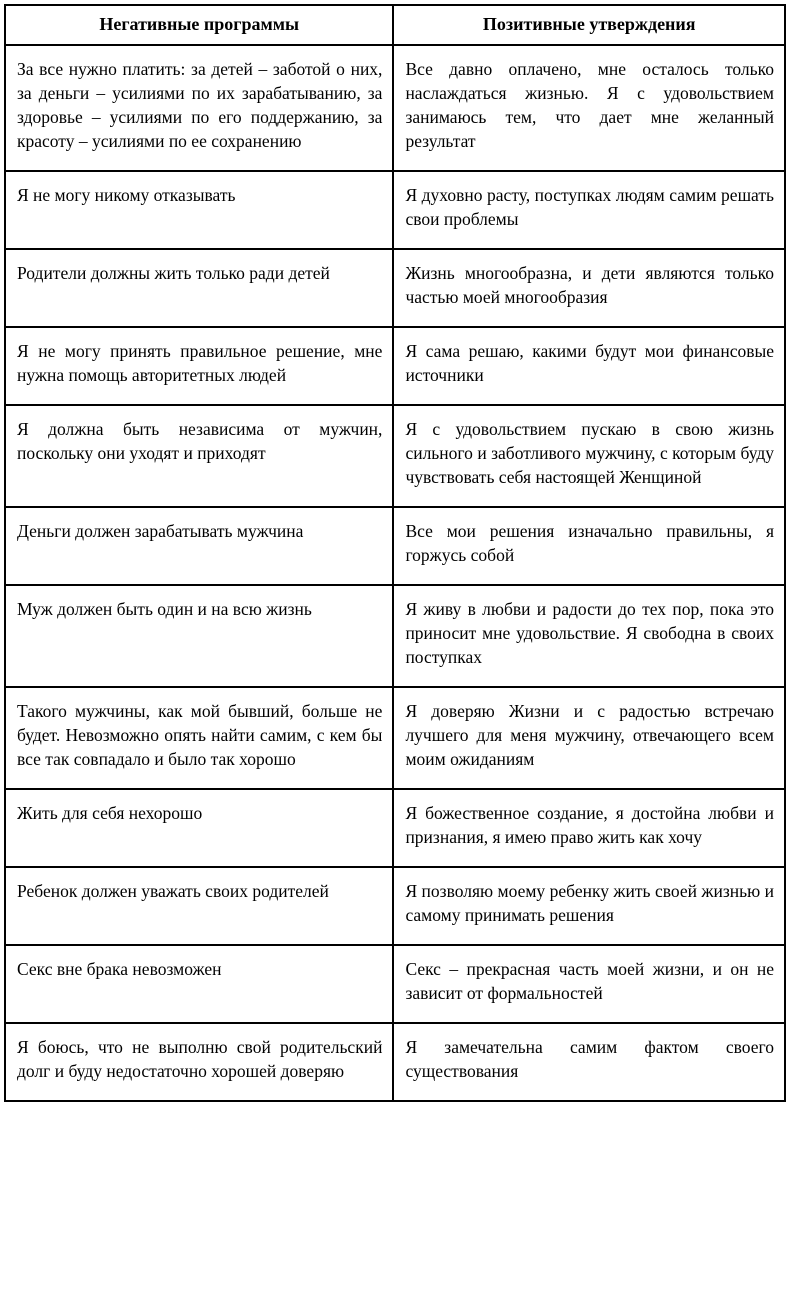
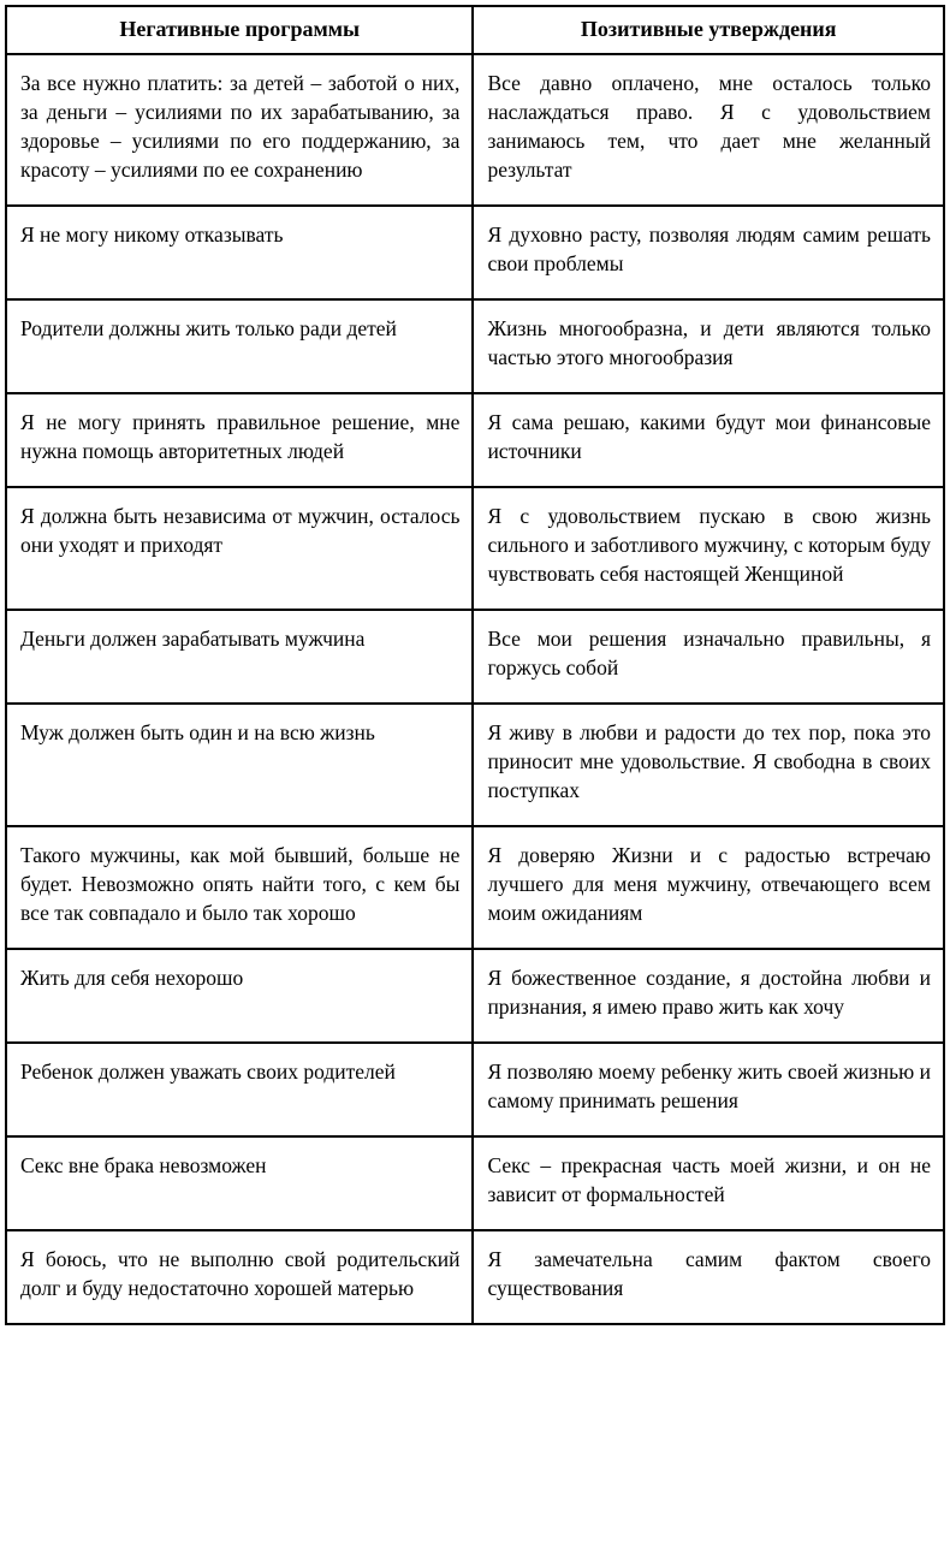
  Негативные программы	Позитивные утверждения
- За все нужно платить: за детей – заботой о них, за деньги – усилиями по их зарабатыванию, за здоровье – усилиями по его поддержанию, за красоту – усилиями по ее сохранению	Все давно оплачено, мне осталось только наслаждаться жизнью. Я с удовольствием занимаюсь тем, что дает мне желанный результат
+ За все нужно платить: за детей – заботой о них, за деньги – усилиями по их зарабатыванию, за здоровье – усилиями по его поддержанию, за красоту – усилиями по ее сохранению	Все давно оплачено, мне осталось только наслаждаться право. Я с удовольствием занимаюсь тем, что дает мне желанный результат
- Я не могу никому отказывать	Я духовно расту, поступках людям самим решать свои проблемы
+ Я не могу никому отказывать	Я духовно расту, позволяя людям самим решать свои проблемы
- Родители должны жить только ради детей	Жизнь многообразна, и дети являются только частью моей многообразия
+ Родители должны жить только ради детей	Жизнь многообразна, и дети являются только частью этого многообразия
  Я не могу принять правильное решение, мне нужна помощь авторитетных людей	Я сама решаю, какими будут мои финансовые источники
- Я должна быть независима от мужчин, поскольку они уходят и приходят	Я с удовольствием пускаю в свою жизнь сильного и заботливого мужчину, с которым буду чувствовать себя настоящей Женщиной
+ Я должна быть независима от мужчин, осталось они уходят и приходят	Я с удовольствием пускаю в свою жизнь сильного и заботливого мужчину, с которым буду чувствовать себя настоящей Женщиной
  Деньги должен зарабатывать мужчина	Все мои решения изначально правильны, я горжусь собой
  Муж должен быть один и на всю жизнь	Я живу в любви и радости до тех пор, пока это приносит мне удовольствие. Я свободна в своих поступках
- Такого мужчины, как мой бывший, больше не будет. Невозможно опять найти самим, с кем бы все так совпадало и было так хорошо	Я доверяю Жизни и с радостью встречаю лучшего для меня мужчину, отвечающего всем моим ожиданиям
+ Такого мужчины, как мой бывший, больше не будет. Невозможно опять найти того, с кем бы все так совпадало и было так хорошо	Я доверяю Жизни и с радостью встречаю лучшего для меня мужчину, отвечающего всем моим ожиданиям
  Жить для себя нехорошо	Я божественное создание, я достойна любви и признания, я имею право жить как хочу
  Ребенок должен уважать своих родителей	Я позволяю моему ребенку жить своей жизнью и самому принимать решения
  Секс вне брака невозможен	Секс – прекрасная часть моей жизни, и он не зависит от формальностей
- Я боюсь, что не выполню свой родительский долг и буду недостаточно хорошей доверяю	Я замечательна самим фактом своего существования
+ Я боюсь, что не выполню свой родительский долг и буду недостаточно хорошей матерью	Я замечательна самим фактом своего существования
